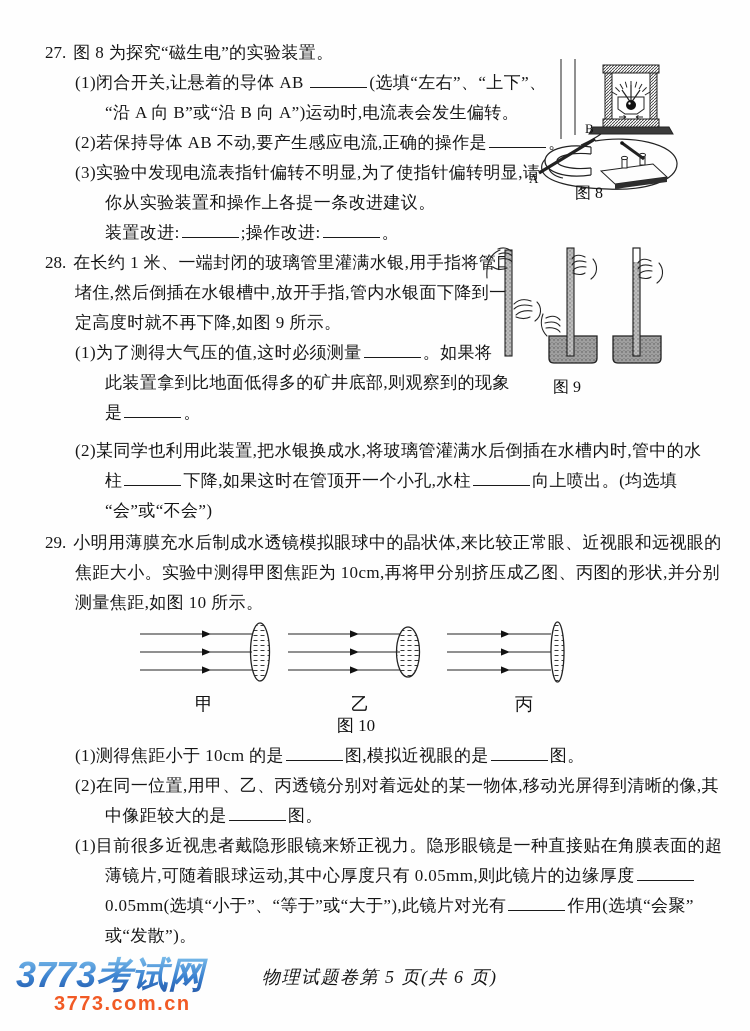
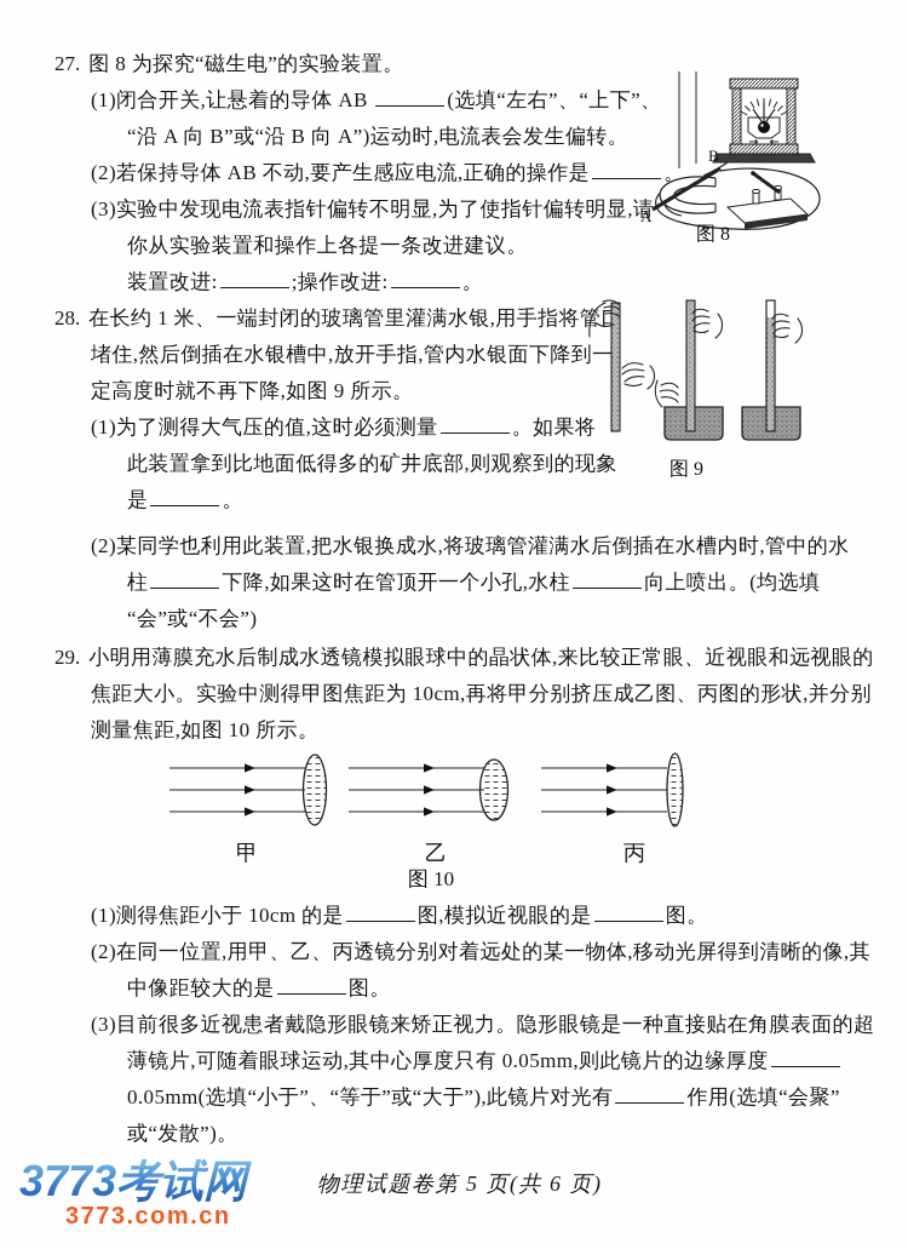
  27. 图 8 为探究“磁生电”的实验装置。
  (1)闭合开关,让悬着的导体 AB (选填“左右”、“上下”、
  “沿 A 向 B”或“沿 B 向 A”)运动时,电流表会发生偏转。
  (2)若保持导体 AB 不动,要产生感应电流,正确的操作是 。
  (3)实验中发现电流表指针偏转不明显,为了使指针偏转明显,请
  你从实验装置和操作上各提一条改进建议。
  装置改进: ;操作改进: 。
  28. 在长约 1 米、一端封闭的玻璃管里灌满水银,用手指将管
  堵住,然后倒插在水银槽中,放开手指,管内水银面下降到一
  定高度时就不再下降,如图 9 所示。
  (1)为了测得大气压的值,这时必须测量 。如果将
  此装置拿到比地面低得多的矿井底部,则观察到的现象
  是 。
  (2)某同学也利用此装置,把水银换成水,将玻璃管灌满水后倒插在水槽内时,管中的水
  柱 下降,如果这时在管顶开一个小孔,水柱 向上喷出。(均选填
  “会”或“不会”)
  29. 小明用薄膜充水后制成水透镜模拟眼球中的晶状体,来比较正常眼、近视眼和远视眼的
  焦距大小。实验中测得甲图焦距为 10cm,再将甲分别挤压成乙图、丙图的形状,并分别
  测量焦距,如图 10 所示。
  甲
  乙
  丙
  图 10
  (1)测得焦距小于 10cm 的是 图,模拟近视眼的是 图。
  (2)在同一位置,用甲、乙、丙透镜分别对着远处的某一物体,移动光屏得到清晰的像,其
  中像距较大的是 图。
- (1)目前很多近视患者戴隐形眼镜来矫正视力。隐形眼镜是一种直接贴在角膜表面的超
+ (3)目前很多近视患者戴隐形眼镜来矫正视力。隐形眼镜是一种直接贴在角膜表面的超
  薄镜片,可随着眼球运动,其中心厚度只有 0.05mm,则此镜片的边缘厚度
  0.05mm(选填“小于”、“等于”或“大于”),此镜片对光有 作用(选填“会聚”
  或“发散”)。
  A
  B
  图 8
  图 9
  题卷第 5 页(共 6 页)
  3773考试网
  3773.com.cn
